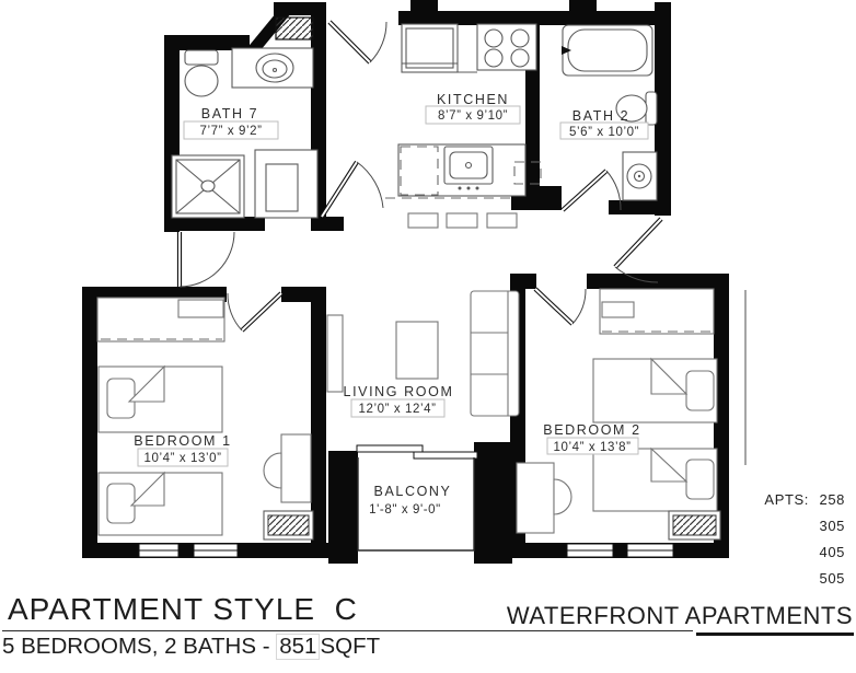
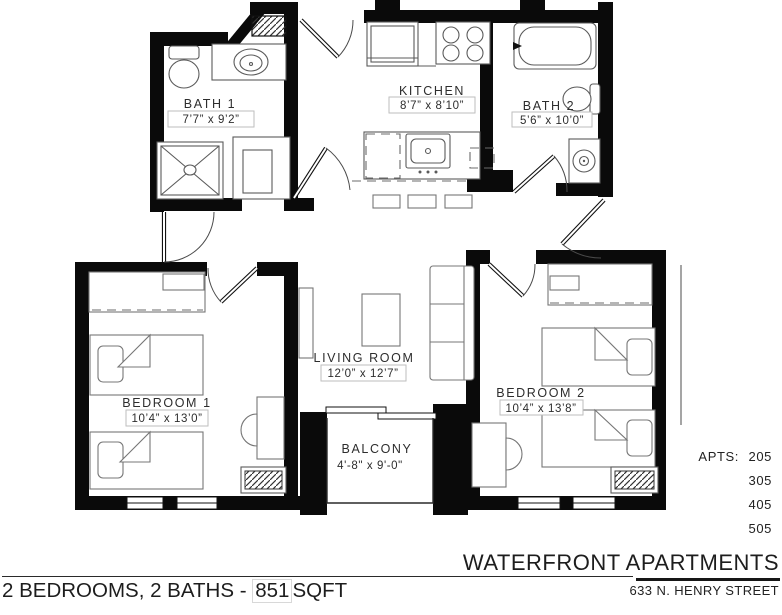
- BATH 7
+ BATH 1
  7’7” x 9’2”
  KITCHEN
- 8’7” x 9’10”
+ 8’7” x 8’10”
  BATH 2
  5’6” x 10’0”
  LIVING ROOM
- 12’0” x 12’4”
+ 12’0” x 12’7”
  BEDROOM 1
  10’4” x 13’0”
  BEDROOM 2
  10’4” x 13’8”
  BALCONY
- 1'-8" x 9'-0"
+ 4'-8" x 9'-0"
  APTS:
- 258
+ 205
  305
  405
  505
- APARTMENT STYLE C
- 5 BEDROOMS, 2 BATHS - 851 SQFT
+ 2 BEDROOMS, 2 BATHS - 851 SQFT
  WATERFRONT APARTMENTS
+ 633 N. HENRY STREET
